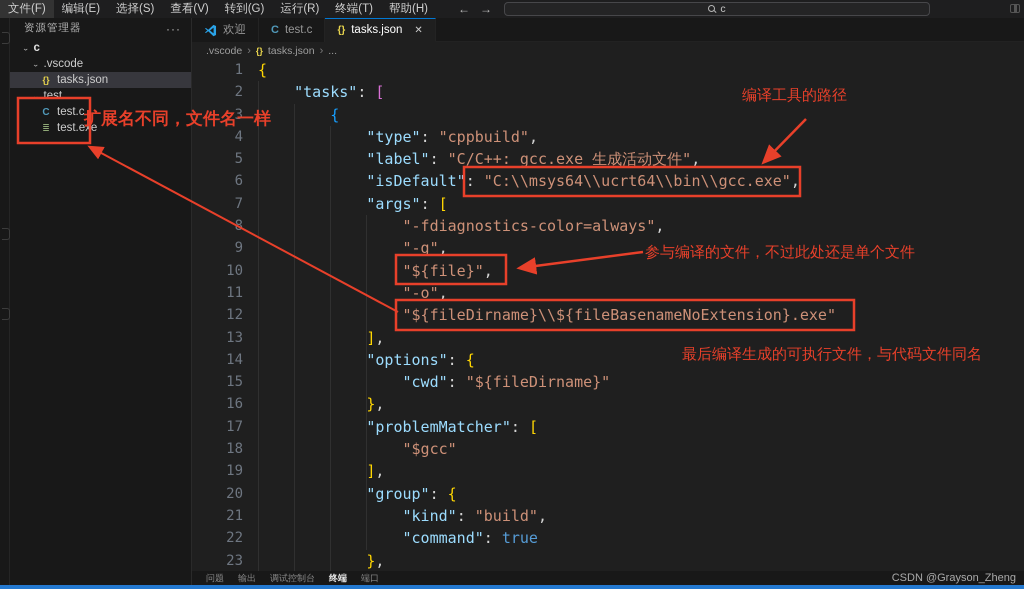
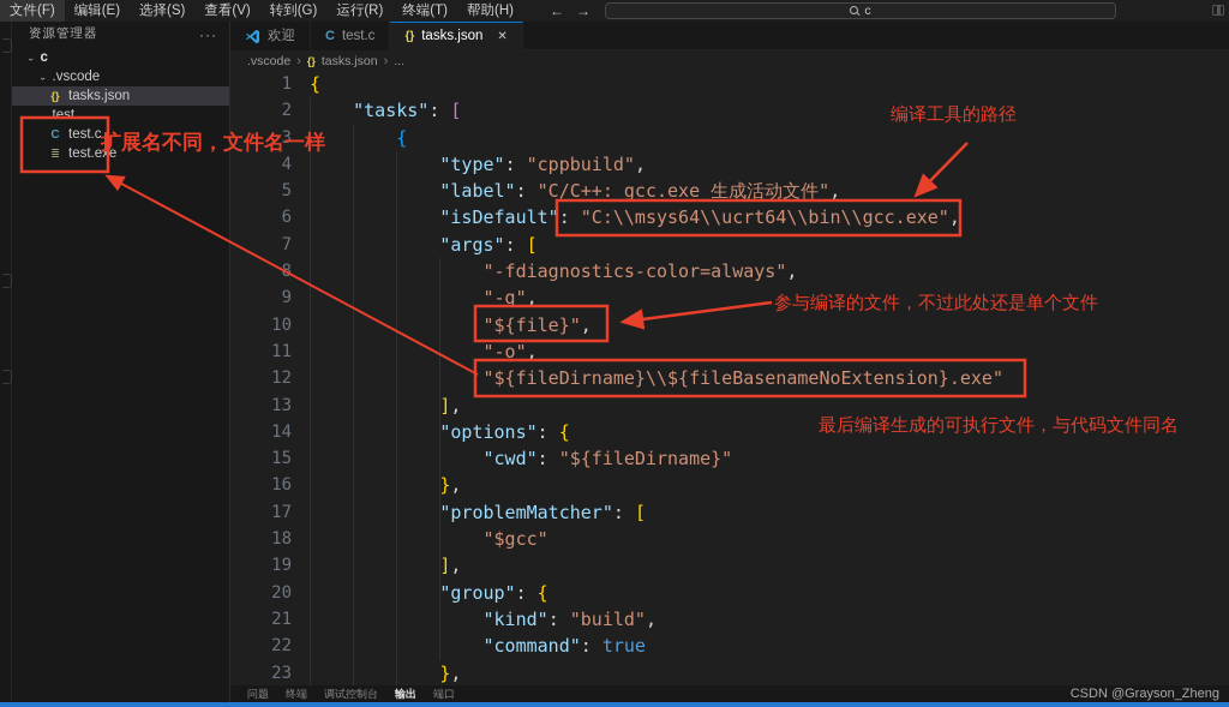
  文件(F)
  编辑(E)
  选择(S)
  查看(V)
  转到(G)
  运行(R)
  终端(T)
  帮助(H)
  ←
  →
  c
  资源管理器
  ···
  ⌄
  c
  .vscode
  {}
  tasks.json
  ⌄
  test
  C
  test.c
  ≣
  test.exe
  欢迎
  C
  test.c
  {}
  tasks.json
  ✕
  .vscode
  ›
  {}
  tasks.json
  ›
  ...
  1 {
  2 "tasks": [
  3 {
  4 "type": "cppbuild",
  5 "label": "C/C++: gcc.exe 生成活动文件",
  6 "isDefault": "C:\\msys64\\ucrt64\\bin\\gcc.exe",
  7 "args": [
  "-fdiagnostics-color=always",
  9 "-g",
  10 "${file}",
  11 "-o",
  12 "${fileDirname}\\${fileBasenameNoExtension}.exe"
  13 ],
  14 "options": {
  15 "cwd": "${fileDirname}"
  16 },
  17 "problemMatcher": [
  18 "$gcc"
  19 ],
  20 "group": {
  21 "kind": "build",
  22 "command": true
  23 },
  问题
- 输出
+ 终端
  调试控制台
- 终端
+ 输出
  端口
  CSDN @Grayson_Zheng
  扩展名不同，文件名一样
  编译工具的路径
  参与编译的文件，不过此处还是单个文件
  最后编译生成的可执行文件，与代码文件同名
